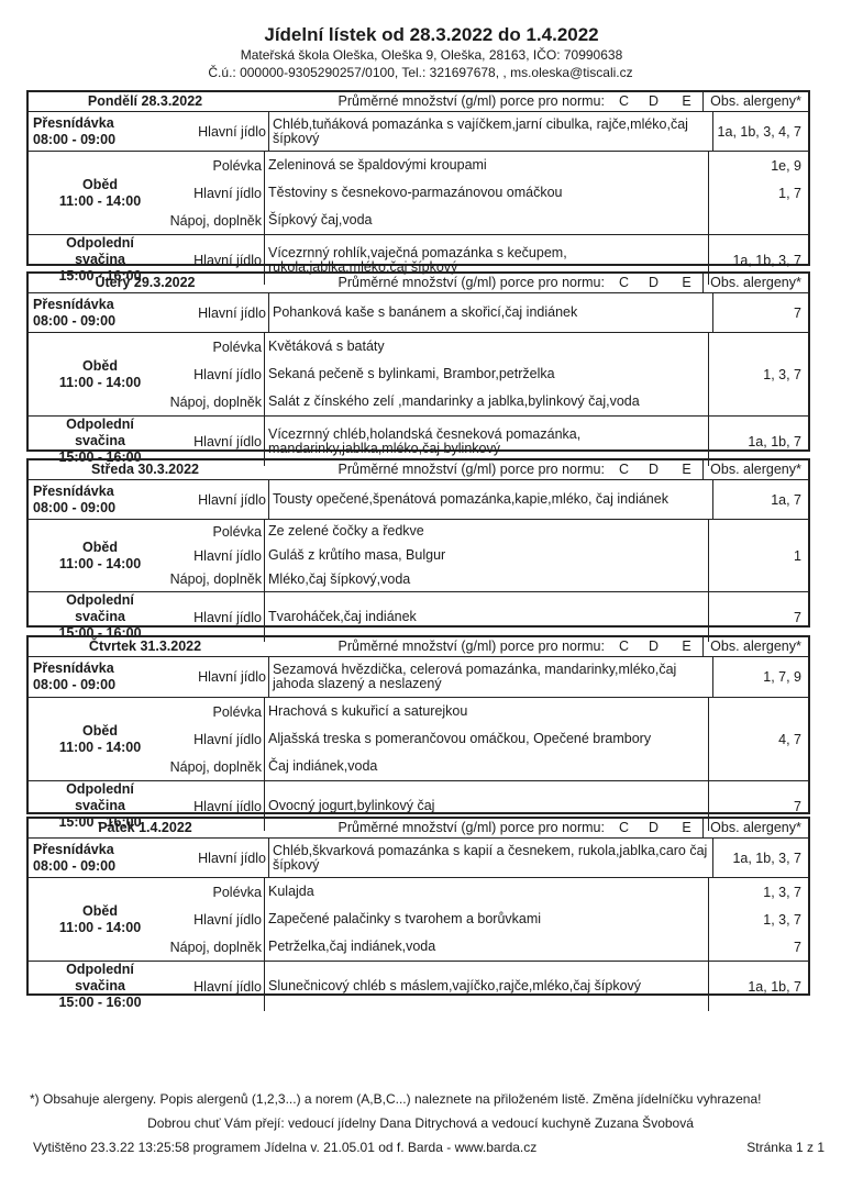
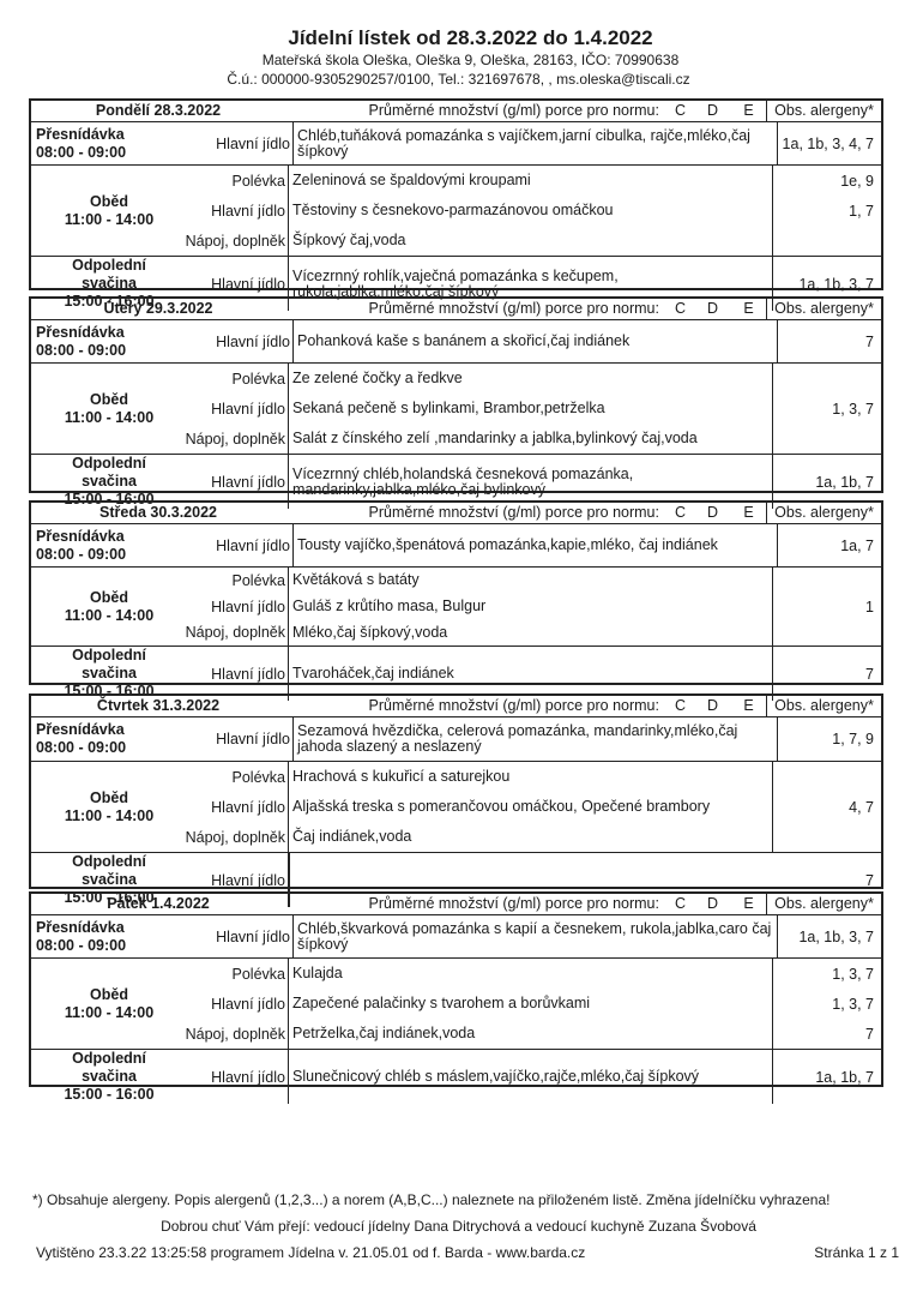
  Jídelní lístek od 28.3.2022 do 1.4.2022
  Mateřská škola Oleška, Oleška 9, Oleška, 28163, IČO: 70990638
  Č.ú.: 000000-9305290257/0100, Tel.: 321697678, , ms.oleska@tiscali.cz
  Pondělí 28.3.2022
  Průměrné množství (g/ml) porce pro normu:
  C
  D
  E
  Obs. alergeny*
  Přesnídávka
  08:00 - 09:00
  Hlavní jídlo
  Chléb,tuňáková pomazánka s vajíčkem,jarní cibulka, rajče,mléko,čaj šípkový
  1a, 1b, 3, 4, 7
  Oběd
  11:00 - 14:00
  Polévka
  Zeleninová se špaldovými kroupami
  1e, 9
  Hlavní jídlo
  Těstoviny s česnekovo-parmazánovou omáčkou
  1, 7
  Nápoj, doplněk
  Šípkový čaj,voda
  Odpolední
  svačina
  15:00 - 16:00
  Hlavní jídlo
  Vícezrnný rohlík,vaječná pomazánka s kečupem, rukola,jablka,mléko,čaj šípkový
  1a, 1b, 3, 7
  Úterý 29.3.2022
  Průměrné množství (g/ml) porce pro normu:
  C
  D
  E
  Obs. alergeny*
  Přesnídávka
  08:00 - 09:00
  Hlavní jídlo
  Pohanková kaše s banánem a skořicí,čaj indiánek
  7
  Oběd
  11:00 - 14:00
  Polévka
- Květáková s batáty
+ Ze zelené čočky a ředkve
  Hlavní jídlo
  Sekaná pečeně s bylinkami, Brambor,petrželka
  1, 3, 7
  Nápoj, doplněk
  Salát z čínského zelí ,mandarinky a jablka,bylinkový čaj,voda
  Odpolední
  svačina
  15:00 - 16:00
  Hlavní jídlo
  Vícezrnný chléb,holandská česneková pomazánka, mandarinky,jablka,mléko,čaj bylinkový
  1a, 1b, 7
  Středa 30.3.2022
  Průměrné množství (g/ml) porce pro normu:
  C
  D
  E
  Obs. alergeny*
  Přesnídávka
  08:00 - 09:00
  Hlavní jídlo
- Tousty opečené,špenátová pomazánka,kapie,mléko, čaj indiánek
+ Tousty vajíčko,špenátová pomazánka,kapie,mléko, čaj indiánek
  1a, 7
  Oběd
  11:00 - 14:00
  Polévka
- Ze zelené čočky a ředkve
+ Květáková s batáty
  Hlavní jídlo
  Guláš z krůtího masa, Bulgur
  1
  Nápoj, doplněk
  Mléko,čaj šípkový,voda
  Odpolední
  svačina
  15:00 - 16:00
  Hlavní jídlo
  Tvaroháček,čaj indiánek
  7
  Čtvrtek 31.3.2022
  Průměrné množství (g/ml) porce pro normu:
  C
  D
  E
  Obs. alergeny*
  Přesnídávka
  08:00 - 09:00
  Hlavní jídlo
  Sezamová hvězdička, celerová pomazánka, mandarinky,mléko,čaj jahoda slazený a neslazený
  1, 7, 9
  Oběd
  11:00 - 14:00
  Polévka
  Hrachová s kukuřicí a saturejkou
  Hlavní jídlo
  Aljašská treska s pomerančovou omáčkou, Opečené brambory
  4, 7
  Nápoj, doplněk
  Čaj indiánek,voda
  Odpolední
  svačina
  15:00 - 16:00
  Hlavní jídlo
- Ovocný jogurt,bylinkový čaj
  7
  Pátek 1.4.2022
  Průměrné množství (g/ml) porce pro normu:
  C
  D
  E
  Obs. alergeny*
  Přesnídávka
  08:00 - 09:00
  Hlavní jídlo
  Chléb,škvarková pomazánka s kapií a česnekem, rukola,jablka,caro čaj šípkový
  1a, 1b, 3, 7
  Oběd
  11:00 - 14:00
  Polévka
  Kulajda
  1, 3, 7
  Hlavní jídlo
  Zapečené palačinky s tvarohem a borůvkami
  1, 3, 7
  Nápoj, doplněk
  Petrželka,čaj indiánek,voda
  7
  Odpolední
  svačina
  15:00 - 16:00
  Hlavní jídlo
  Slunečnicový chléb s máslem,vajíčko,rajče,mléko,čaj šípkový
  1a, 1b, 7
  *) Obsahuje alergeny. Popis alergenů (1,2,3...) a norem (A,B,C...) naleznete na přiloženém listě. Změna jídelníčku vyhrazena!
  Dobrou chuť Vám přejí: vedoucí jídelny Dana Ditrychová a vedoucí kuchyně Zuzana Švobová
  Vytištěno 23.3.22 13:25:58 programem Jídelna v. 21.05.01 od f. Barda - www.barda.cz
  Stránka 1 z 1
